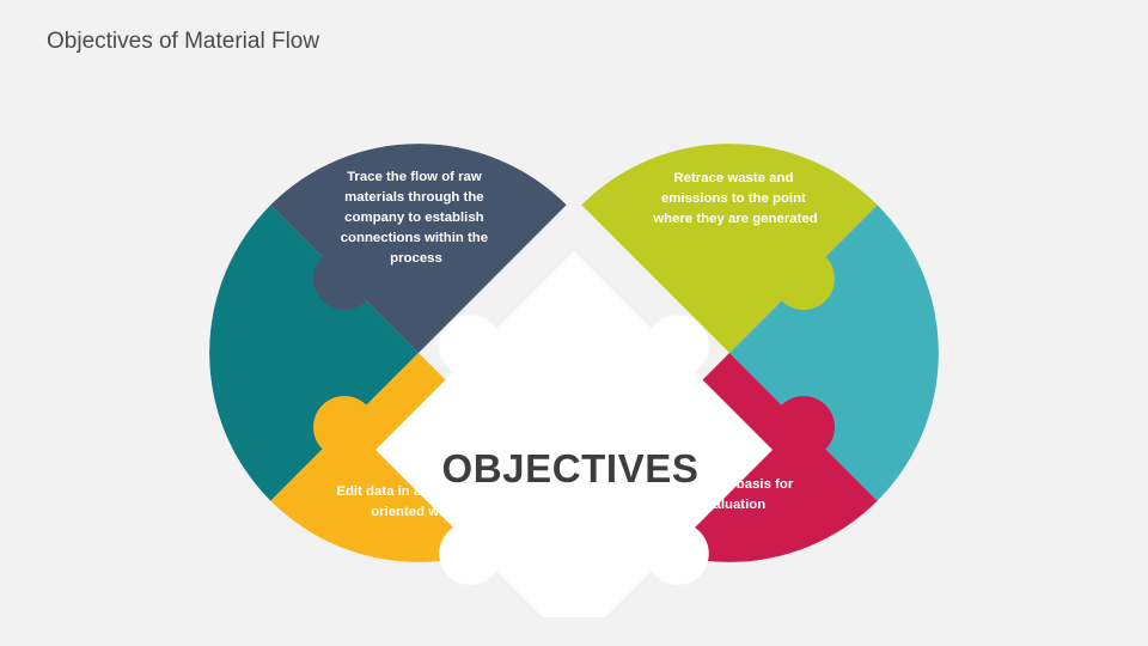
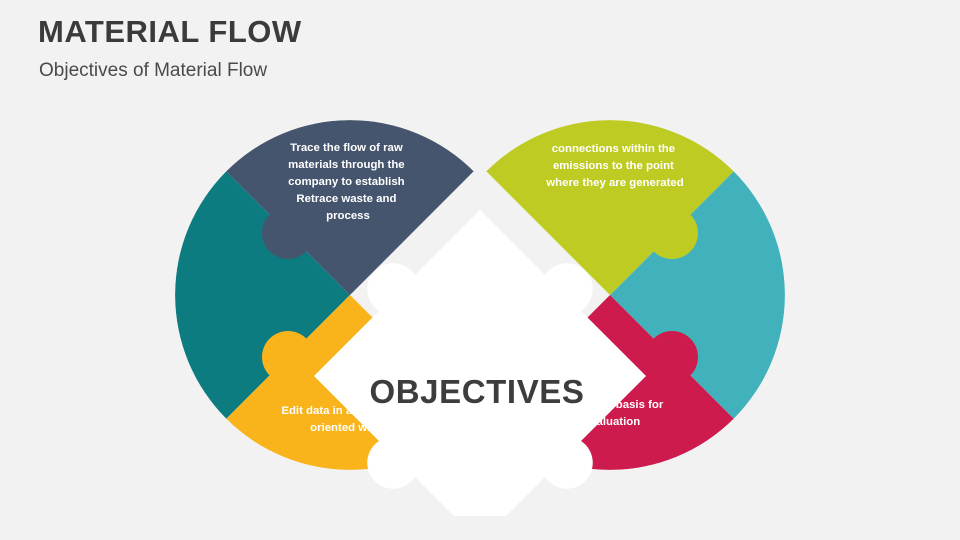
+ MATERIAL FLOW
  Objectives of Material Flow
- Trace the flow of raw materials through the company to establish connections within the process
+ Trace the flow of raw materials through the company to establish Retrace waste and process
  Edit data in a decision- oriented way
- Retrace waste and emissions to the point where they are generated
+ connections within the emissions to the point where they are generated
  Define the basis for evaluation
  OBJECTIVES
